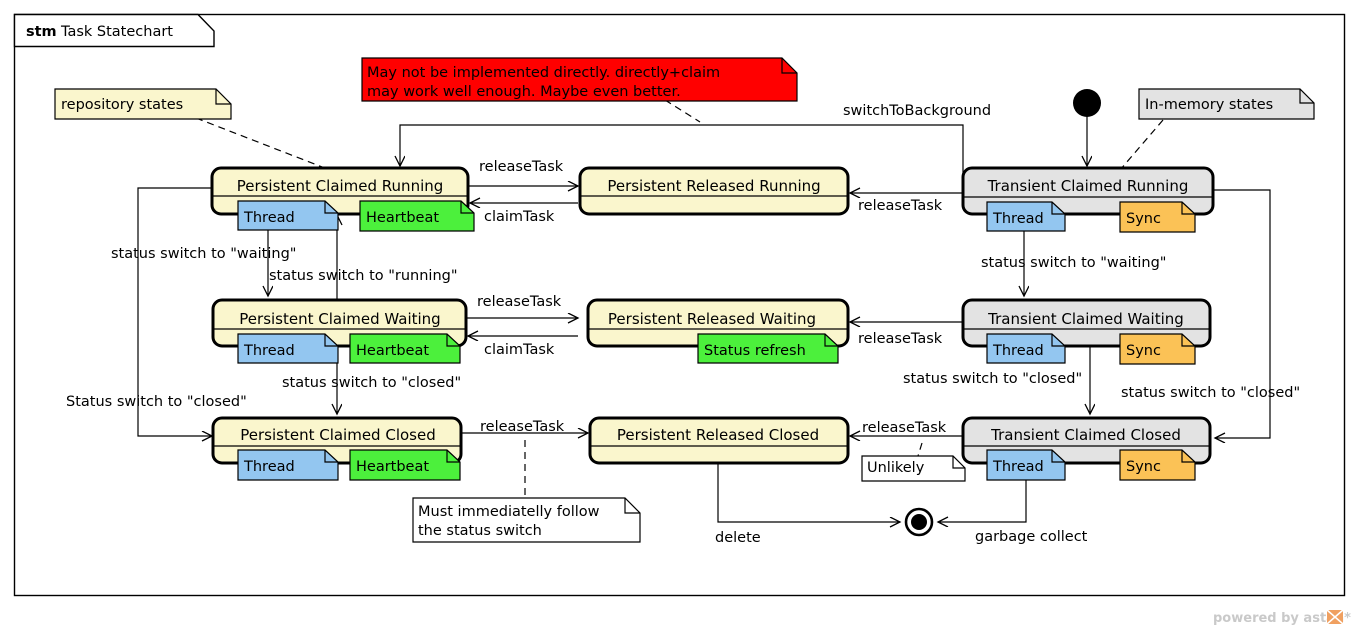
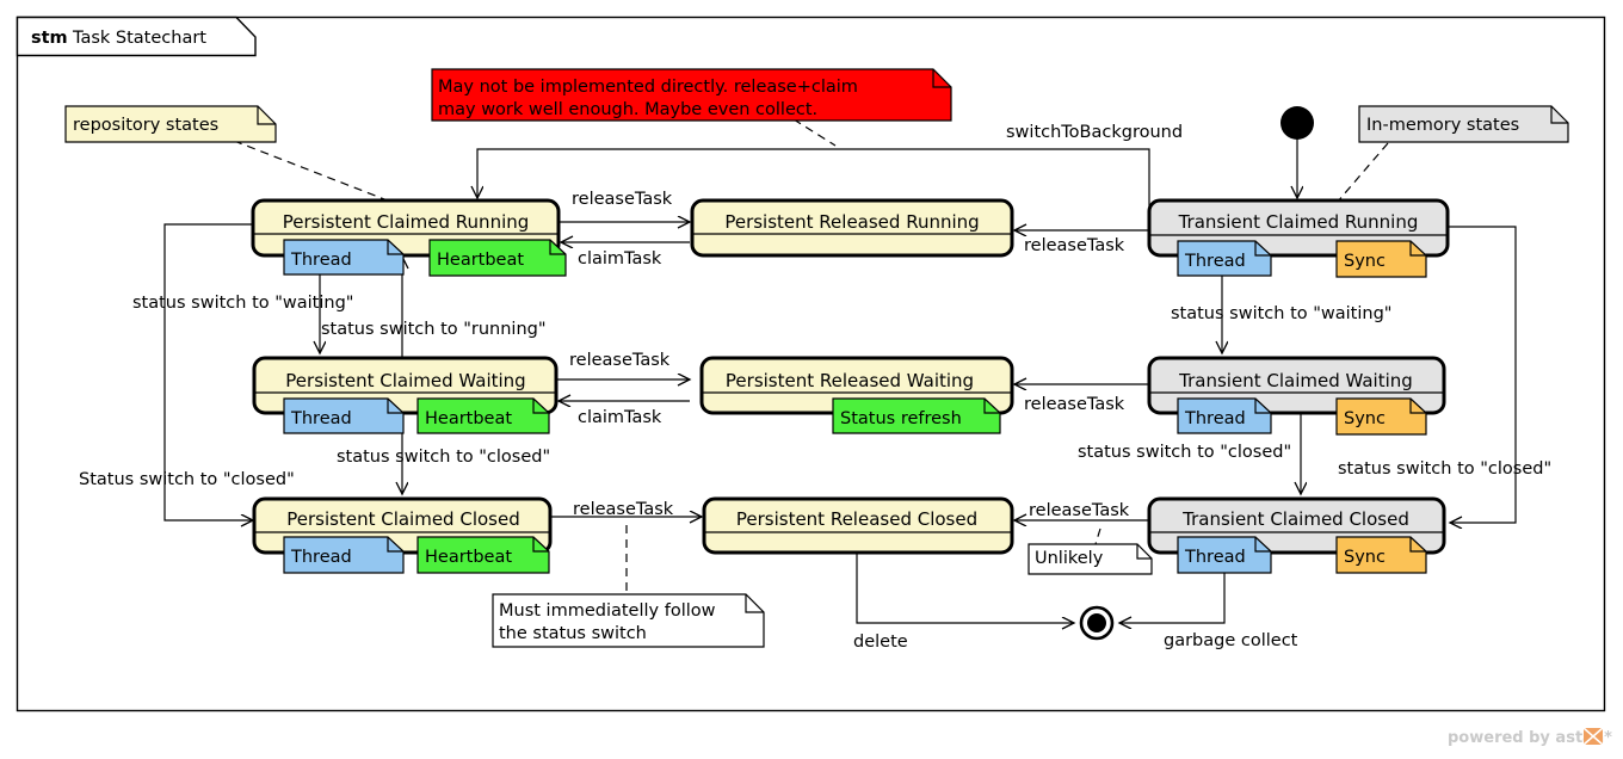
  stm
  Task Statechart
  releaseTask
  claimTask
  releaseTask
  claimTask
  releaseTask
  releaseTask
  releaseTask
  releaseTask
  switchToBackground
  status switch to "waiting"
  status switch to "running"
  status switch to "closed"
  Status switch to "closed"
  status switch to "waiting"
  status switch to "closed"
  status switch to "closed"
  delete
  garbage collect
  Persistent Claimed Running
  Thread
  Heartbeat
  Persistent Claimed Waiting
  Thread
  Heartbeat
  Persistent Claimed Closed
  Thread
  Heartbeat
  Persistent Released Running
  Persistent Released Waiting
  Status refresh
  Persistent Released Closed
  Transient Claimed Running
  Thread
  Sync
  Transient Claimed Waiting
  Thread
  Sync
  Transient Claimed Closed
  Thread
  Sync
  repository states
  In-memory states
- May not be implemented directly. directly+claim
+ May not be implemented directly. release+claim
- may work well enough. Maybe even better.
+ may work well enough. Maybe even collect.
  Must immediatelly follow
  the status switch
  Unlikely
  powered by ast*
